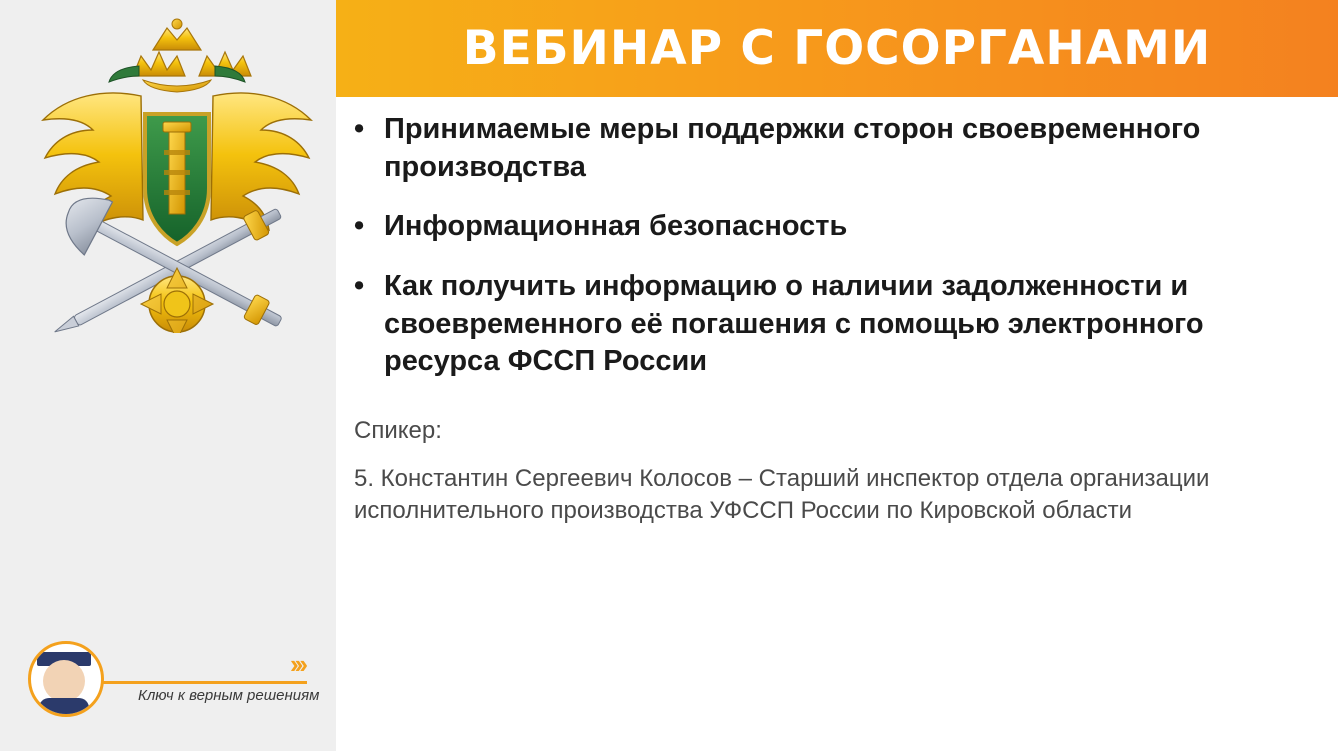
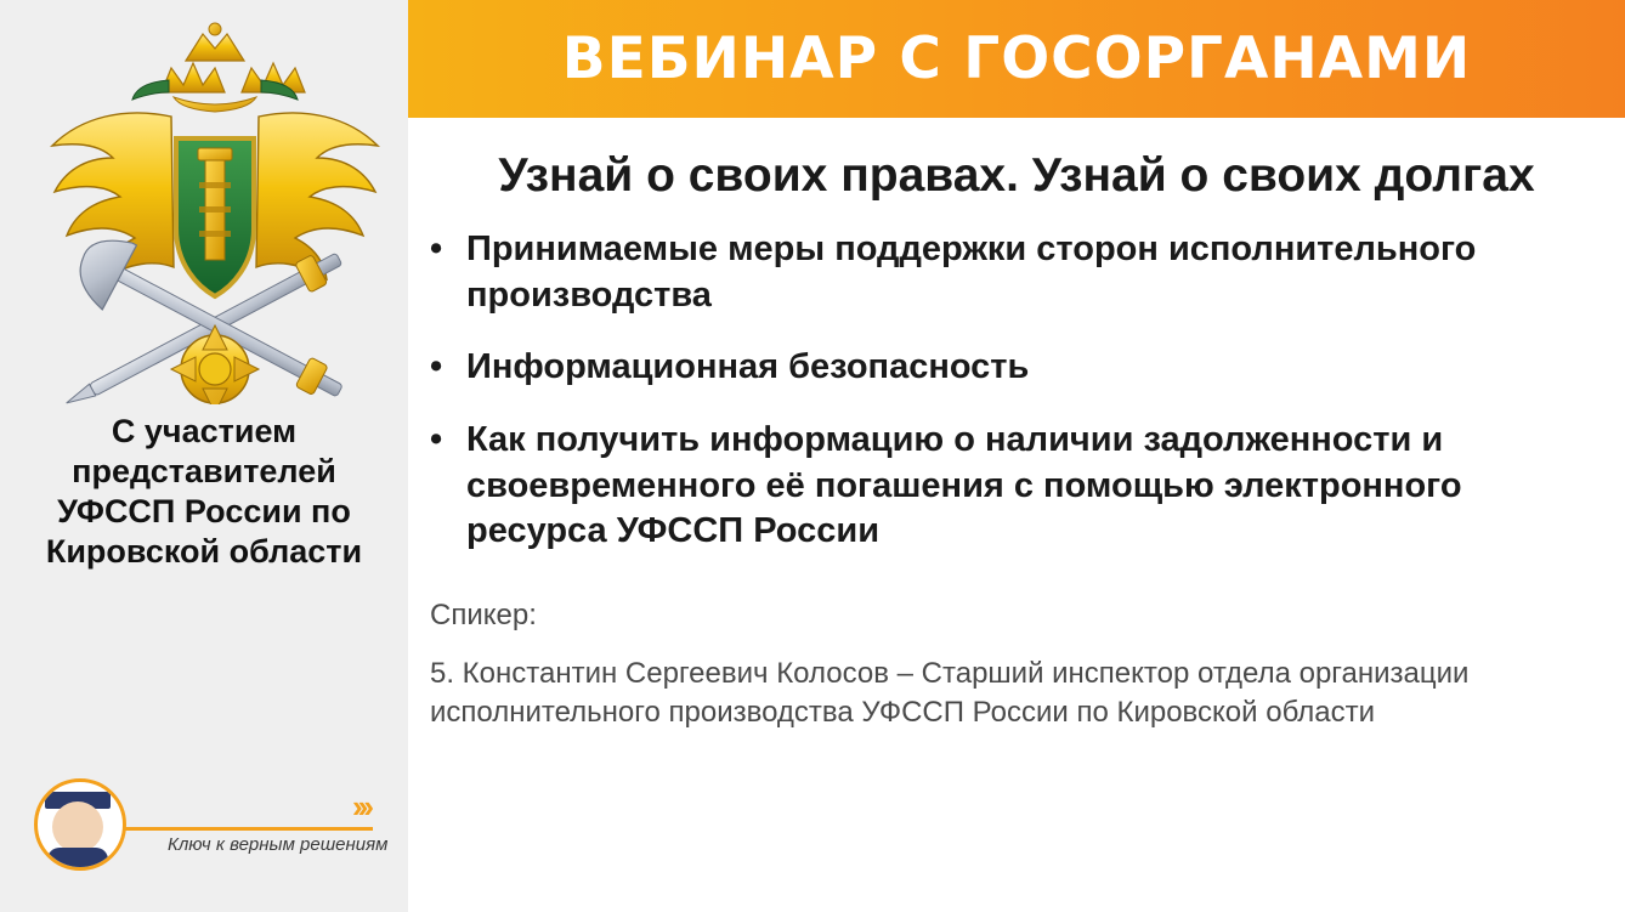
+ С участием представителей УФССП России по Кировской области
  ›››
  Ключ к верным решениям
  ВЕБИНАР С ГОСОРГАНАМИ
+ Узнай о своих правах. Узнай о своих долгах
  •
- Принимаемые меры поддержки сторон своевременного производства
+ Принимаемые меры поддержки сторон исполнительного производства
  •
  Информационная безопасность
  •
- Как получить информацию о наличии задолженности и своевременного её погашения с помощью электронного ресурса ФССП России
+ Как получить информацию о наличии задолженности и своевременного её погашения с помощью электронного ресурса УФССП России
  Спикер:
  5. Константин Сергеевич Колосов – Старший инспектор отдела организации исполнительного производства УФССП России по Кировской области
